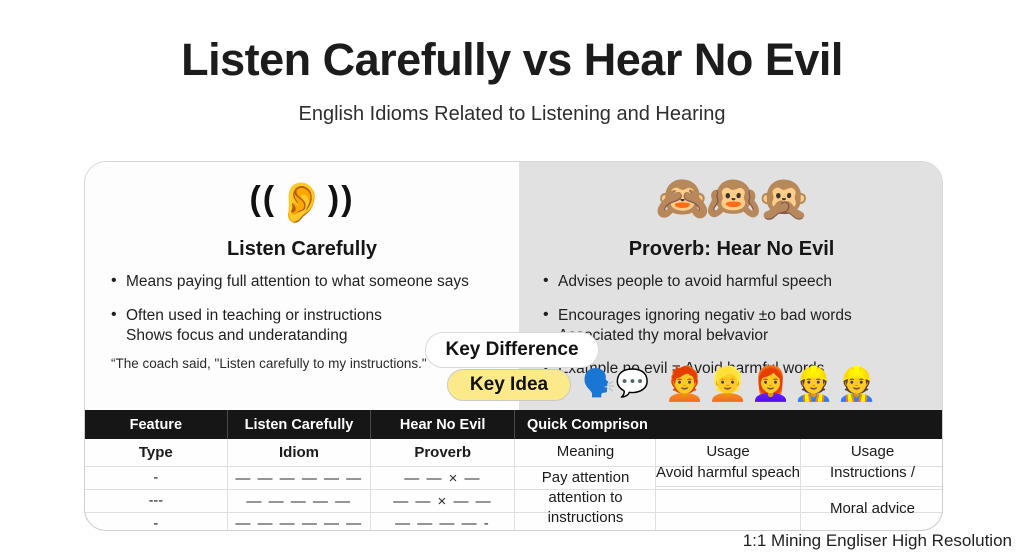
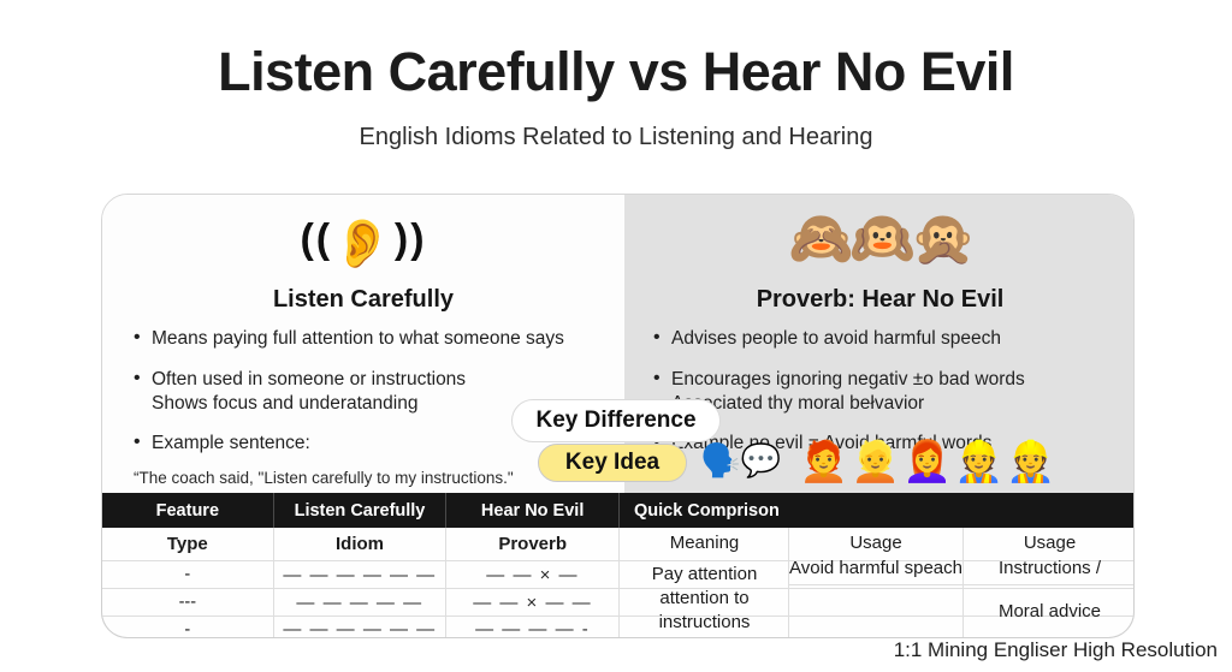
  Listen Carefully vs Hear No Evil
  English Idioms Related to Listening and Hearing
  ((👂))
  Listen Carefully
  Means paying full attention to what someone says
- Often used in teaching or instructions
+ Often used in someone or instructions
  Shows focus and underatanding
+ Example sentence:
  “The coach said, "Listen carefully to my instructions."
  🙈🙉🙊
  Proverb: Hear No Evil
  Advises people to avoid harmful speech
  Encourages ignoring negativ ±o bad words
  ciated thy moral bełvavior
  Example no evil = Avoid harmful words
  Key Difference
  Key Idea
  🗣️💬
  🧑‍🦰👱👩‍🦰👷👷
  Feature
  Listen Carefully
  Hear No Evil
  Quick Comprison
  Type
  Idiom
  Proverb
  -
  — — — — — —
  — — × —
  ---
  — — — — —
  — — × — —
  -
  — — — — — —
  — — — — -
  Meaning
  Pay attention attention to instructions
  Usage
  Avoid harmful speach
  Usage
  Instructions /
  Moral advice
  1:1 Mining Engliser High Resolution
